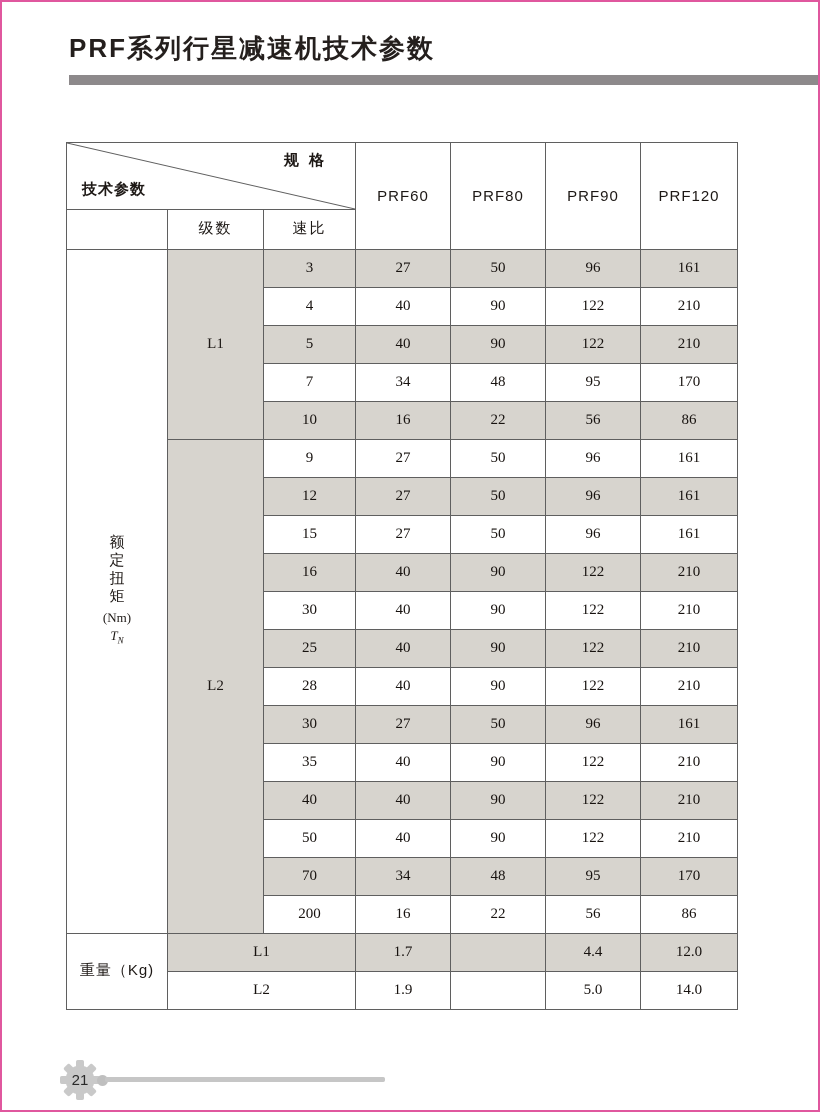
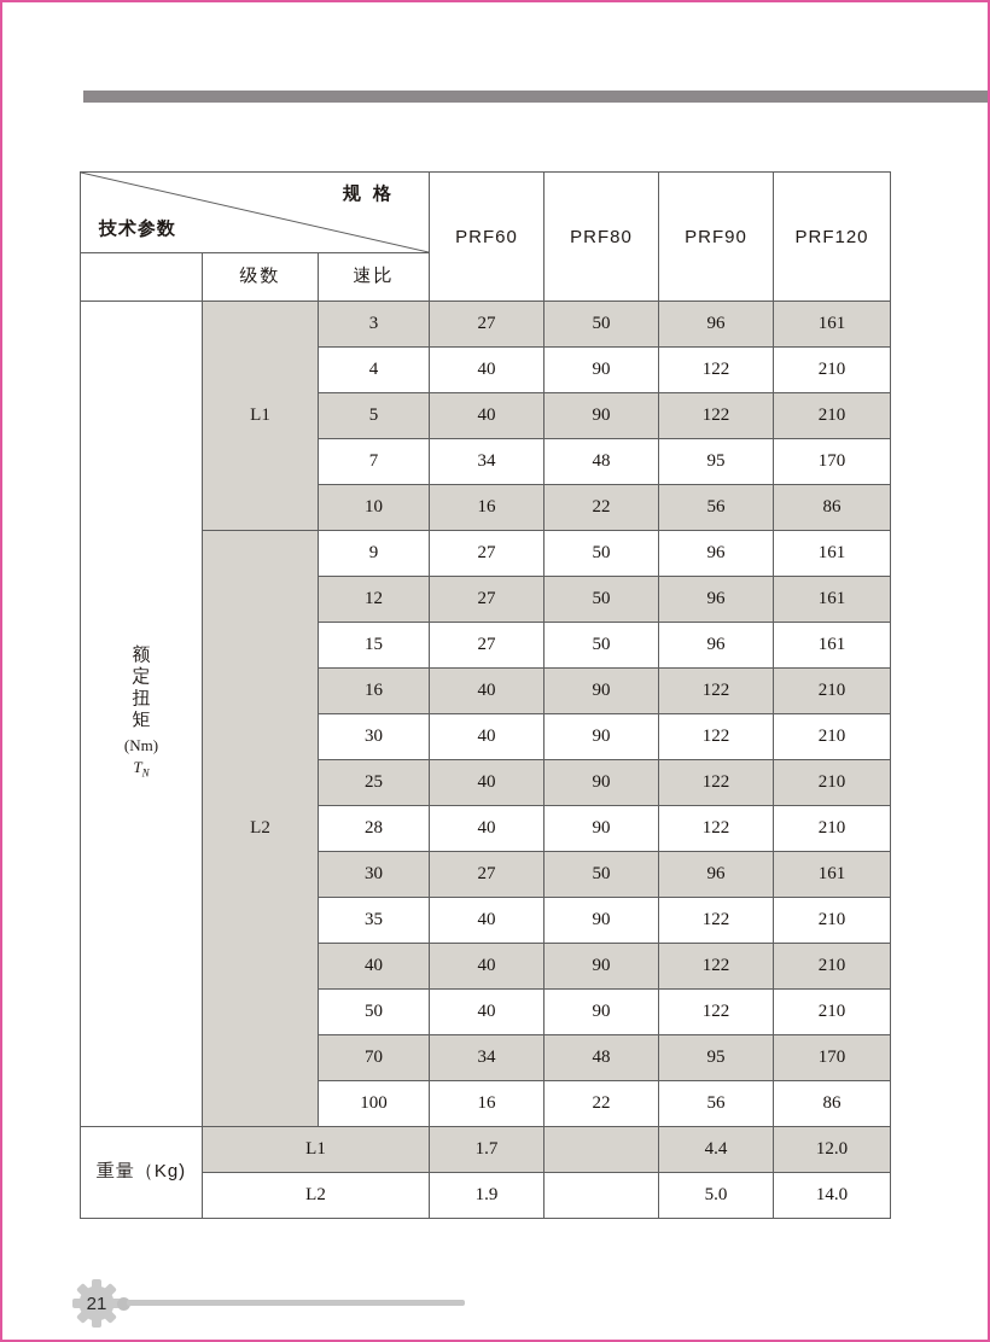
- PRF系列行星减速机技术参数
  规 格 技术参数	PRF60	PRF80	PRF90	PRF120
  	级数	速比
  额定扭矩(Nm)TN	L1	3	27	50	96	161
  4	40	90	122	210
  5	40	90	122	210
  7	34	48	95	170
  10	16	22	56	86
  L2	9	27	50	96	161
  12	27	50	96	161
  15	27	50	96	161
  16	40	90	122	210
  30	40	90	122	210
  25	40	90	122	210
  28	40	90	122	210
  30	27	50	96	161
  35	40	90	122	210
  40	40	90	122	210
  50	40	90	122	210
  70	34	48	95	170
- 200	16	22	56	86
+ 100	16	22	56	86
  重量（Kg)	L1	1.7		4.4	12.0
  L2	1.9		5.0	14.0
  21
